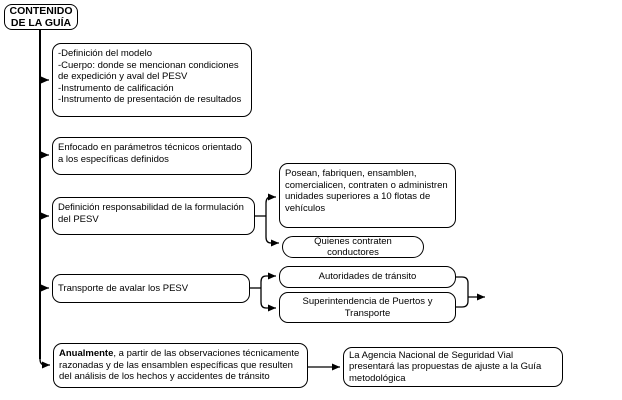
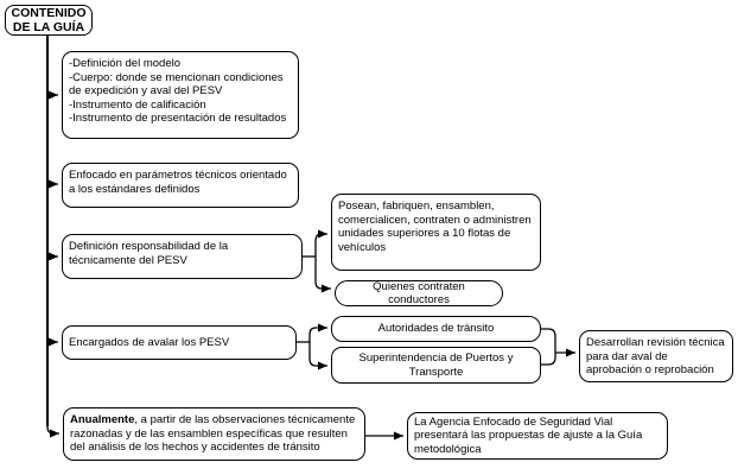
  CONTENIDO
  DE LA GUÍA
  -Definición del modelo
  -Cuerpo: donde se mencionan condiciones de expedición y aval del PESV
  -Instrumento de calificación
  -Instrumento de presentación de resultados
- Enfocado en parámetros técnicos orientado a los específicas definidos
+ Enfocado en parámetros técnicos orientado a los estándares definidos
- Definición responsabilidad de la formulación del PESV
+ Definición responsabilidad de la técnicamente del PESV
  Posean, fabriquen, ensamblen, comercialicen, contraten o administren unidades superiores a 10 flotas de vehículos
  Quienes contraten conductores
- Transporte de avalar los PESV
+ Encargados de avalar los PESV
  Autoridades de tránsito
  Superintendencia de Puertos y Transporte
+ Desarrollan revisión técnica para dar aval de aprobación o reprobación
  Anualmente, a partir de las observaciones técnicamente razonadas y de las ensamblen específicas que resulten del análisis de los hechos y accidentes de tránsito
- La Agencia Nacional de Seguridad Vial presentará las propuestas de ajuste a la Guía metodológica
+ La Agencia Enfocado de Seguridad Vial presentará las propuestas de ajuste a la Guía metodológica
